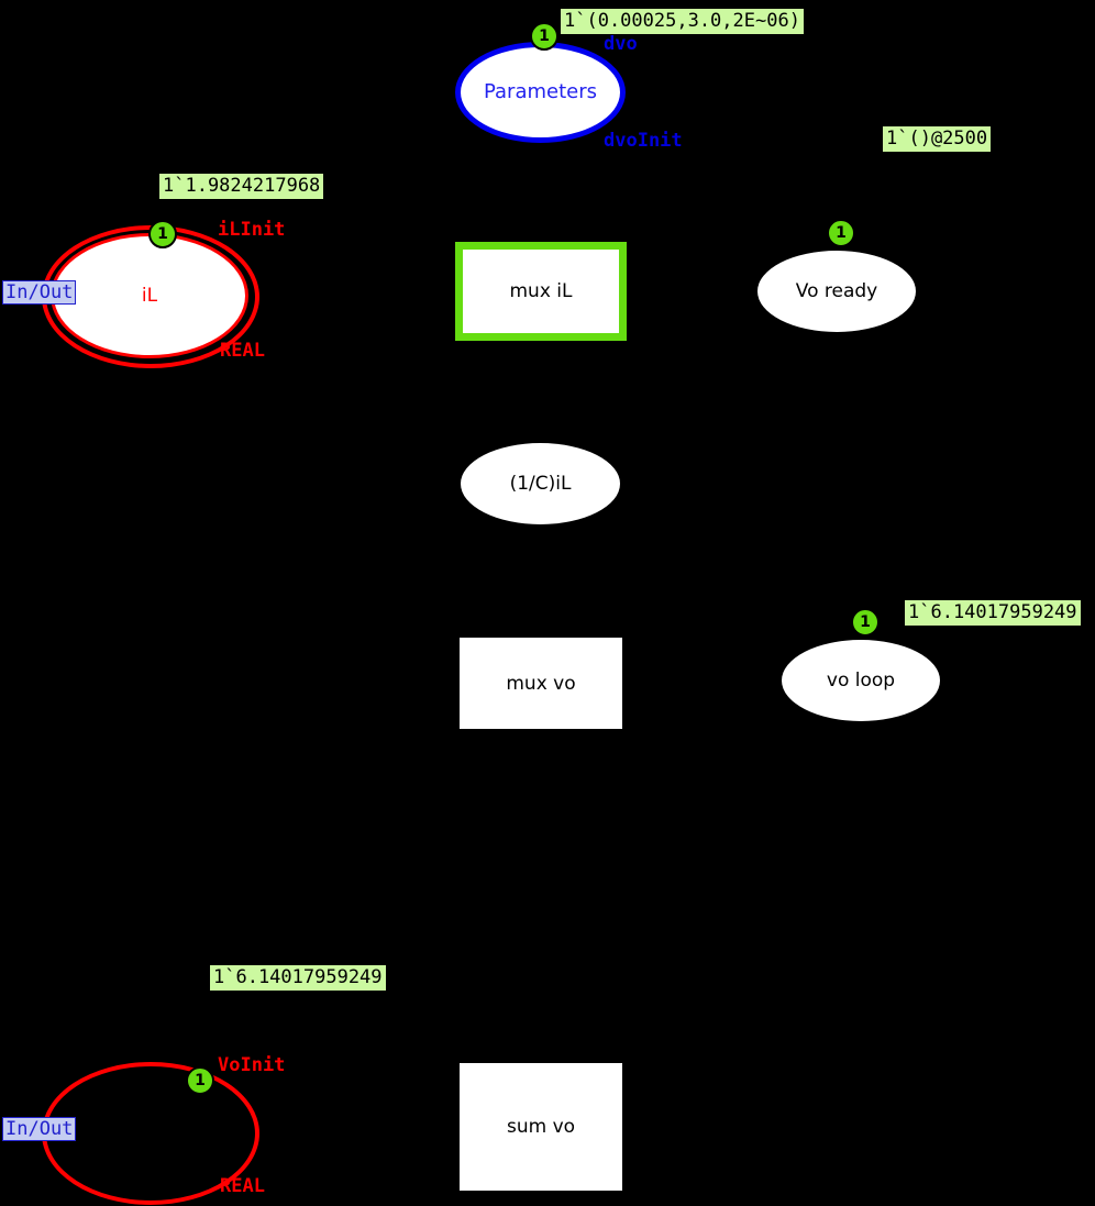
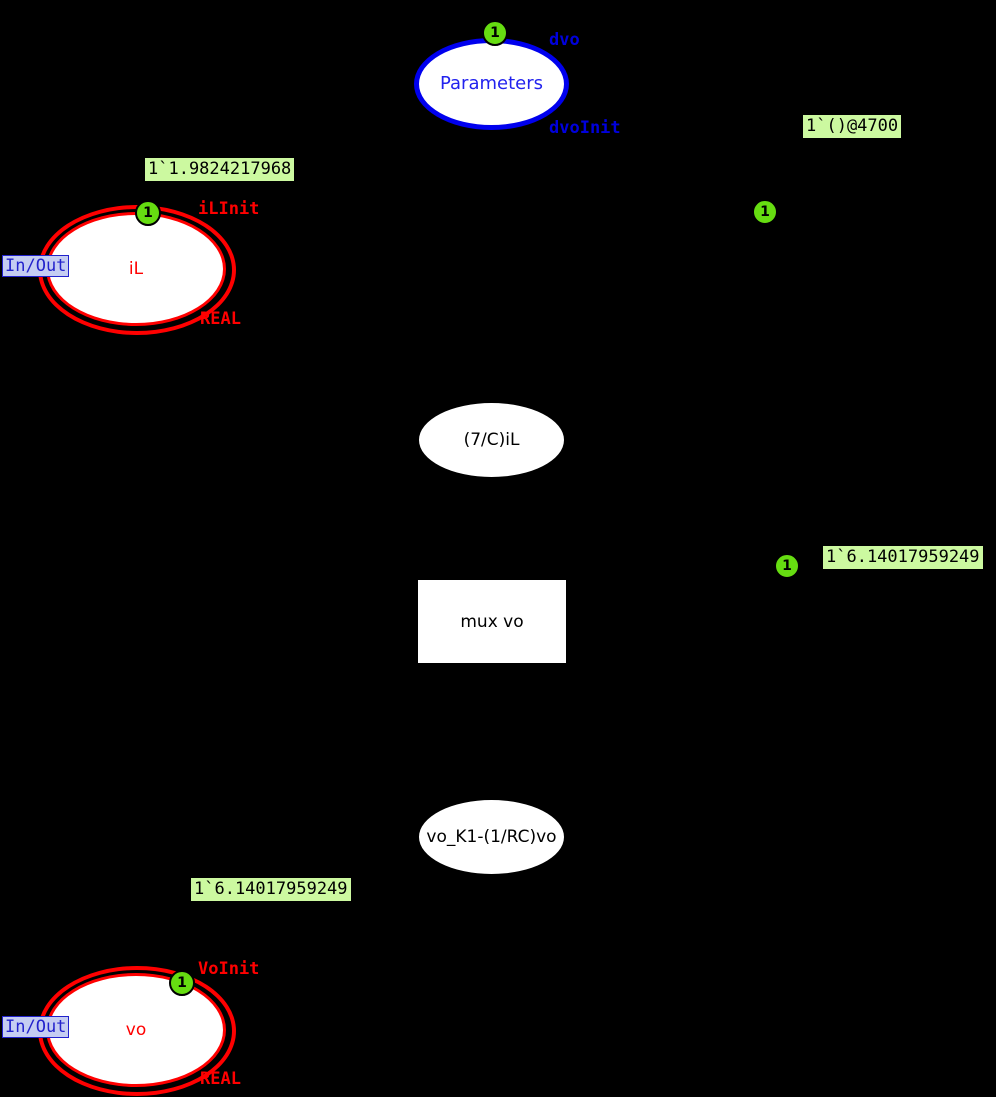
  Parameters
  1
- 1`(0.00025,3.0,2E~06)
  dvo
  dvoInit
  iL
  1
  1`1.9824217968
  iLInit
  REAL
  In/Out
- mux iL
- Vo ready
  1
- 1`()@2500
+ 1`()@4700
- (1/C)iL
+ (7/C)iL
  mux vo
- vo loop
  1
  1`6.14017959249
+ vo_K1-(1/RC)vo
+ vo
  1
  1`6.14017959249
  VoInit
  REAL
  In/Out
- sum vo
